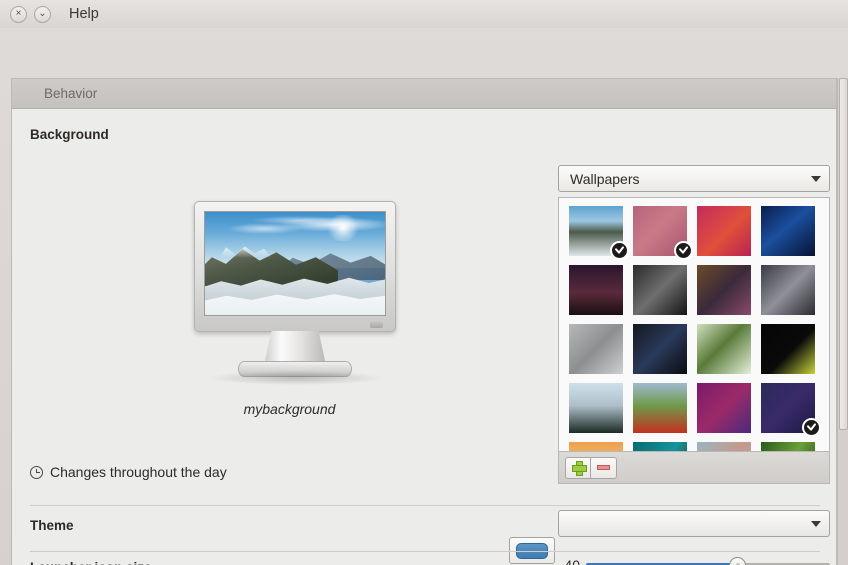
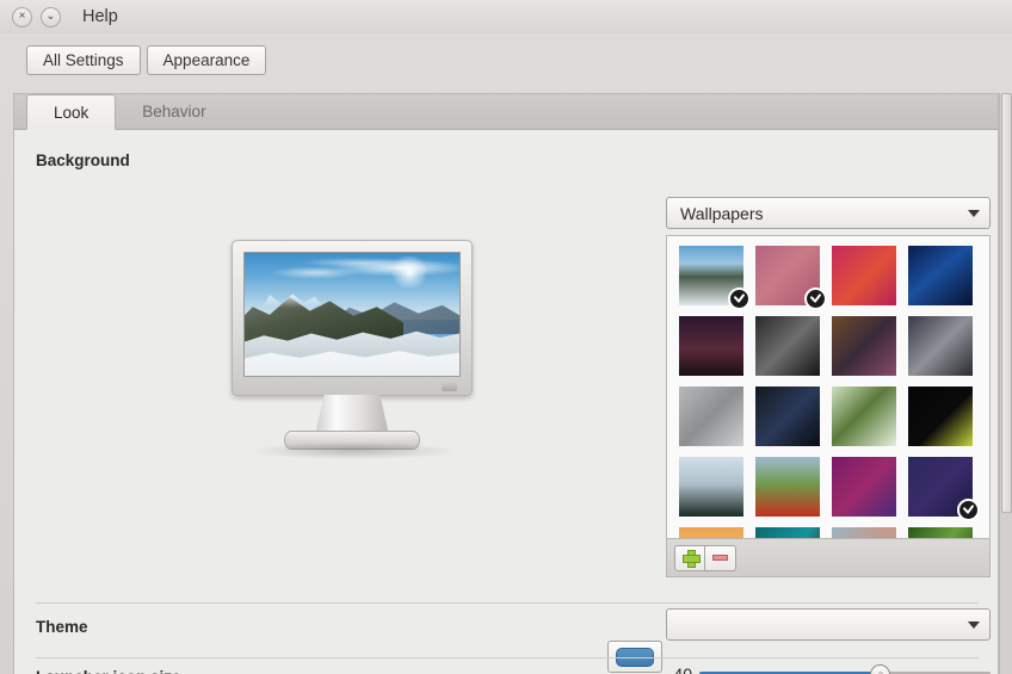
  ×
  ⌄
  Help
+ All Settings
+ Appearance
+ Look
  Behavior
  Background
- mybackground
- Changes throughout the day
  Wallpapers
  Theme
